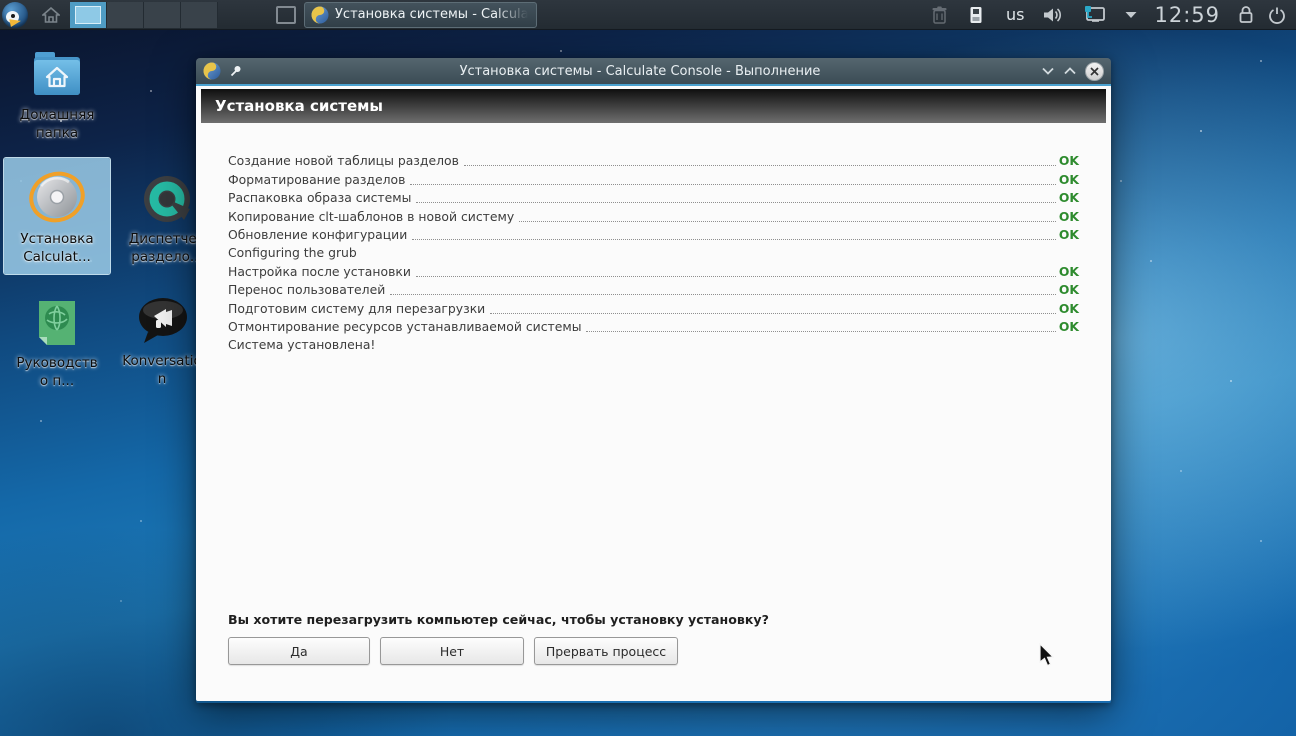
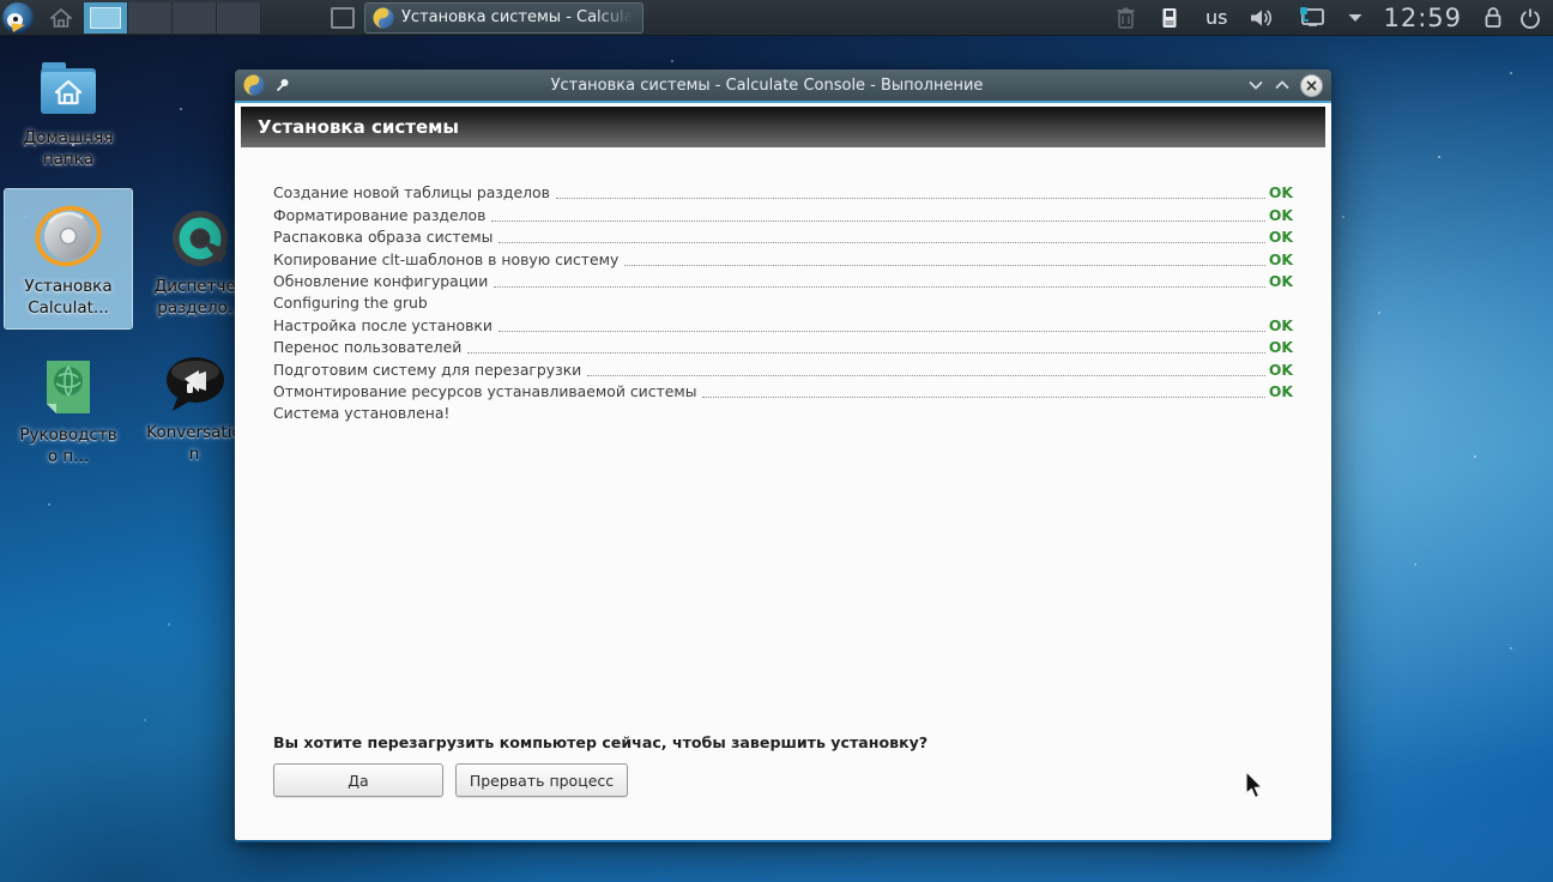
  Домашняя
  папка
  Установка
  Calculat...
  Диспетче
  раздело.
  Руководств
  о п...
  Konversati
  n
  Установка системы - Calcula
  us
  12:59
  Установка системы - Calculate Console - Выполнение
  Установка системы
  Создание новой таблицы разделов
  OK
  Форматирование разделов
  OK
  Распаковка образа системы
  OK
- Копирование clt-шаблонов в новой систему
+ Копирование clt-шаблонов в новую систему
  OK
  Обновление конфигурации
  OK
  Configuring the grub
  Настройка после установки
  OK
  Перенос пользователей
  OK
  Подготовим систему для перезагрузки
  OK
  Отмонтирование ресурсов устанавливаемой системы
  OK
  Система установлена!
- Вы хотите перезагрузить компьютер сейчас, чтобы установку установку?
+ Вы хотите перезагрузить компьютер сейчас, чтобы завершить установку?
  Да
- Нет
  Прервать процесс
